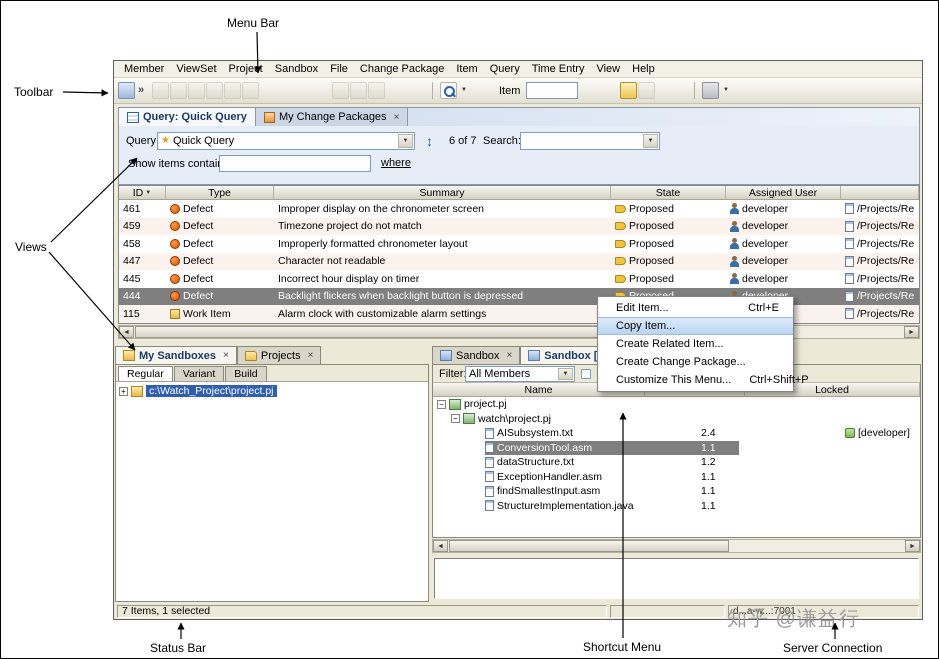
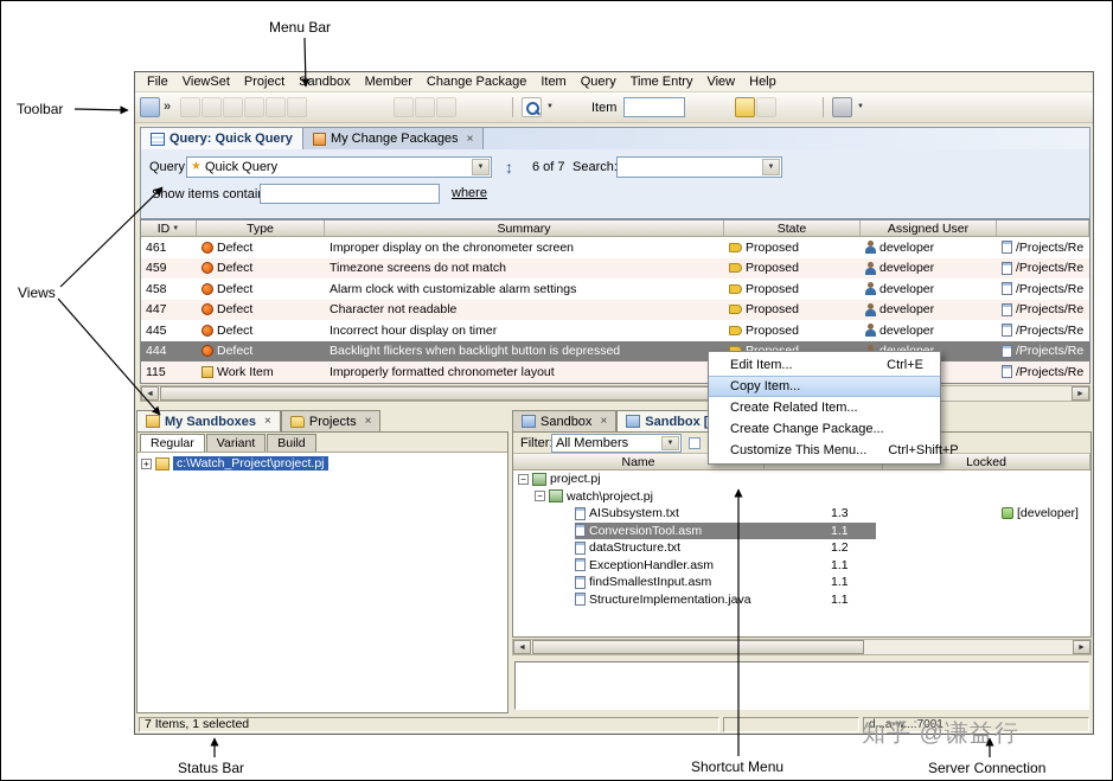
  Menu Bar
  Toolbar
  Views
  Status Bar
  Shortcut Menu
  Server Connection
  知乎 @谦益行
- Member
+ File
  ViewSet
  Project
  Sandbox
- File
+ Member
  Change Package
  Item
  Query
  Time Entry
  View
  Help
  »
  Item
  Query: Quick Query
  My Change Packages
  ×
  Query
  ★
  Quick Query
  ↕
  6 of 7
  Search
  how items contai
  where
  ID
  Type
  Summary
  State
  Assigned User
  461
  Defect
  Improper display on the chronometer screen
  Proposed
  developer
  /Projects/Re
  459
  Defect
- Timezone project do not match
+ Timezone screens do not match
  Proposed
  developer
  /Projects/Re
  458
  Defect
- Improperly formatted chronometer layout
+ Alarm clock with customizable alarm settings
  Proposed
  developer
  /Projects/Re
  447
  Defect
  Character not readable
  Proposed
  developer
  /Projects/Re
  445
  Defect
  Incorrect hour display on timer
  Proposed
  developer
  /Projects/Re
  444
  Defect
  Backlight flickers when backlight button is depressed
  /Projects/Re
  115
  Work Item
- Alarm clock with customizable alarm settings
+ Improperly formatted chronometer layout
  /Projects/Re
  My Sandboxes
  ×
  Projects
  ×
  Regular
  Variant
  Build
  +
  c:\Watch_Project\project.pj
  Sandbox
  ×
  Filter
  All Members
  Name
  Locked
  −
  project.pj
  −
  watch\project.pj
  AISubsystem.txt
- 2.4
+ 1.3
  [developer]
  ConversionTool.asm
  1.1
  dataStructure.txt
  1.2
  ExceptionHandler.asm
  1.1
  findSmallestInput.asm
  1.1
  StructureImplementation.java
  1.1
  7 Items, 1 selected
  d...a-w...:7001
  Edit Item...
  Ctrl+E
  Copy Item...
  Create Related Item...
  Create Change Package...
  Customize This Menu...
  Ctrl+Shift+P
